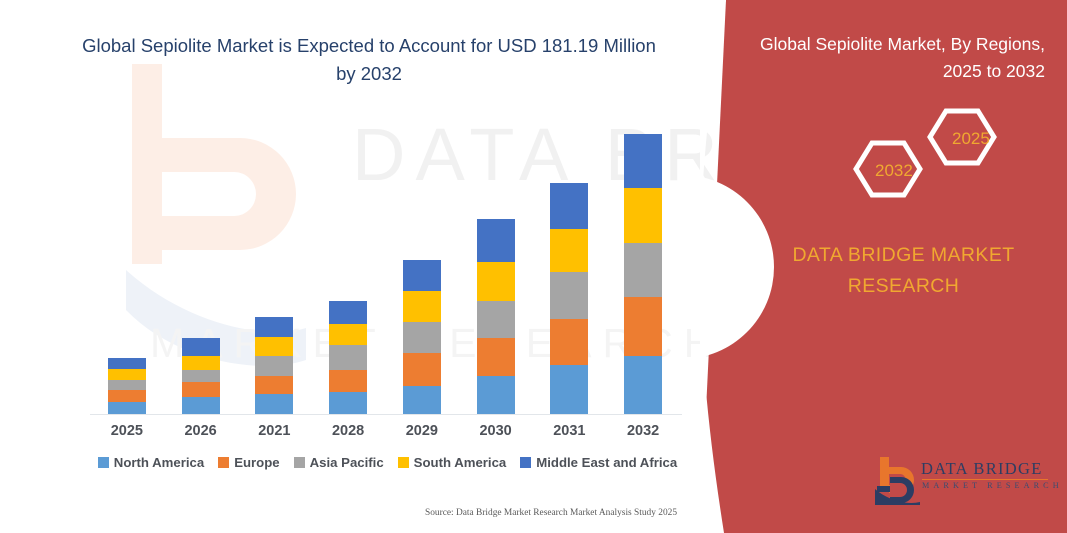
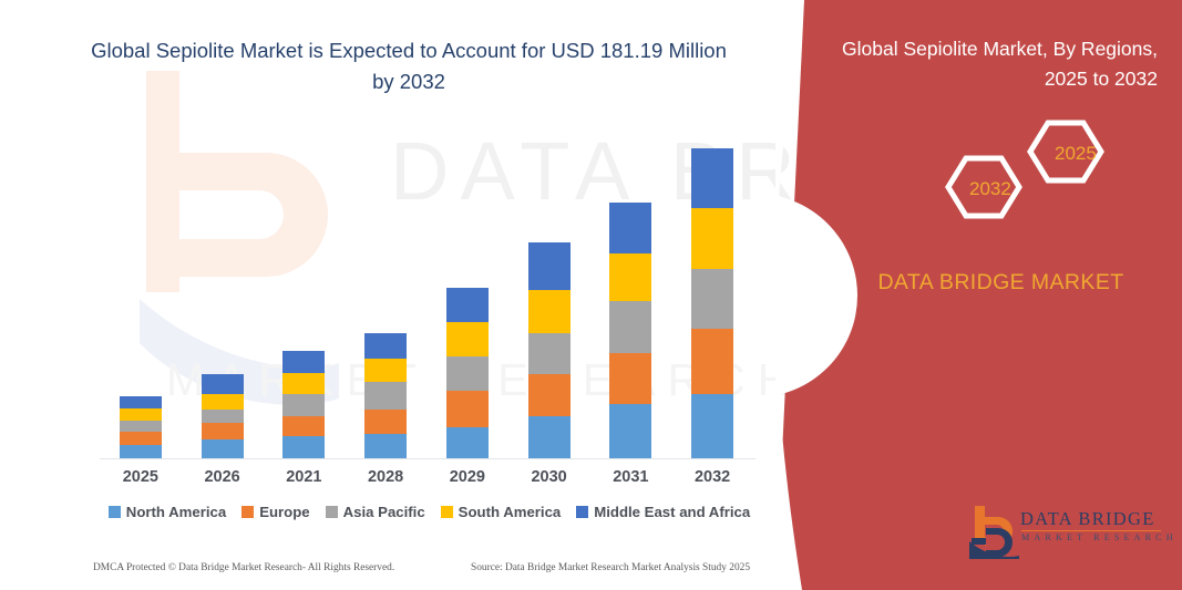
  Global Sepiolite Market is Expected to Account for USD 181.19 Million by 2032
  2025
  2026
  2021
  2028
  2029
  2030
  2031
  2032
  North America
  Europe
  Asia Pacific
  South America
  Middle East and Africa
+ DMCA Protected © Data Bridge Market Research- All Rights Reserved.
  Source: Data Bridge Market Research Market Analysis Study 2025
  Global Sepiolite Market, By Regions, 2025 to 2032
  2025
  2032
  DATA BRIDGE MARKET
- RESEARCH
  DATA BRIDGE
  MARKET RESEARCH
